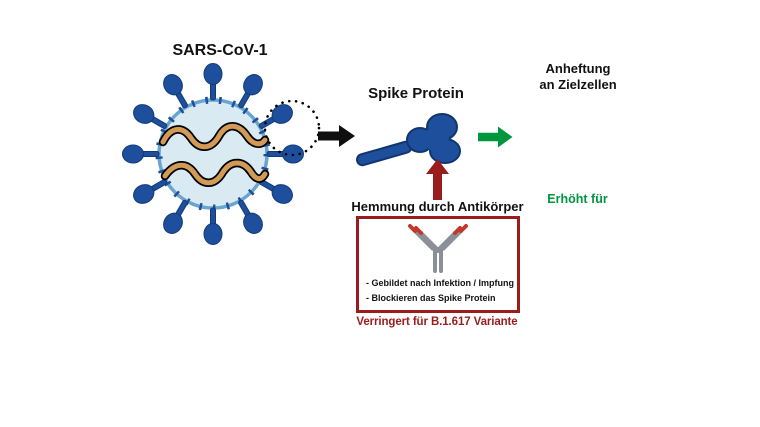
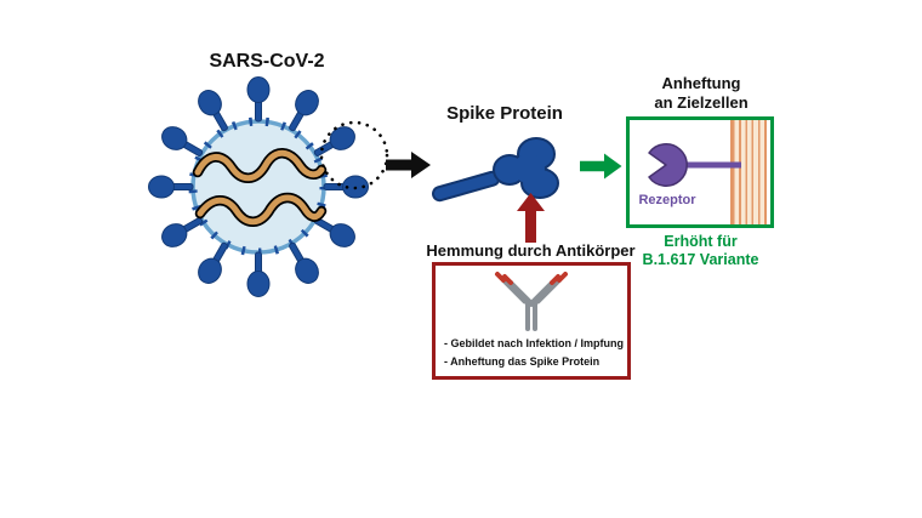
- SARS-CoV-1
+ SARS-CoV-2
  Spike Protein
  Anheftung
  an Zielzellen
+ Rezeptor
  Erhöht für
+ B.1.617 Variante
  Hemmung durch Antikörper
  - Gebildet nach Infektion / Impfung
- - Blockieren das Spike Protein
+ - Anheftung das Spike Protein
- Verringert für B.1.617 Variante
